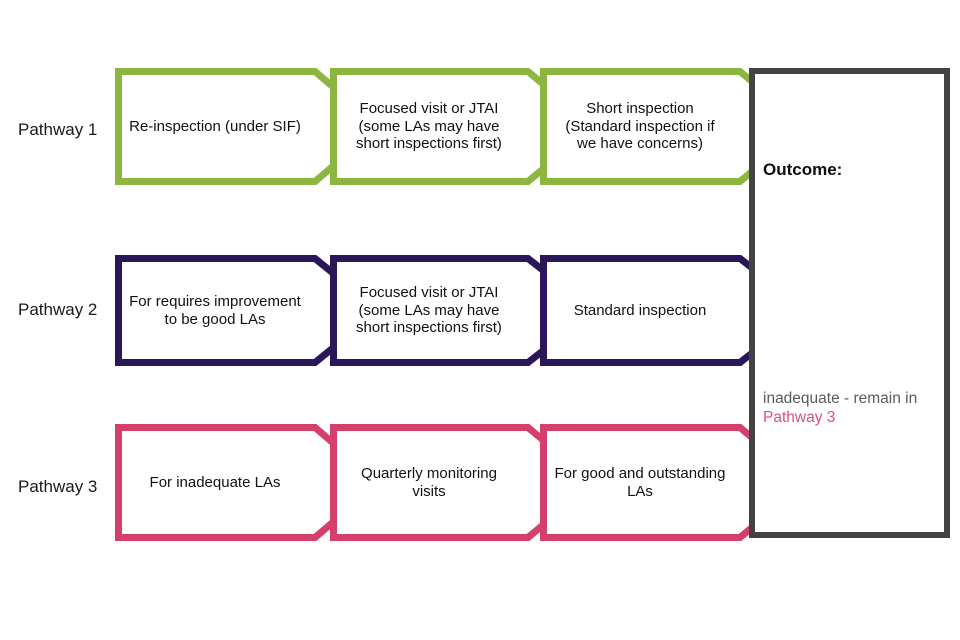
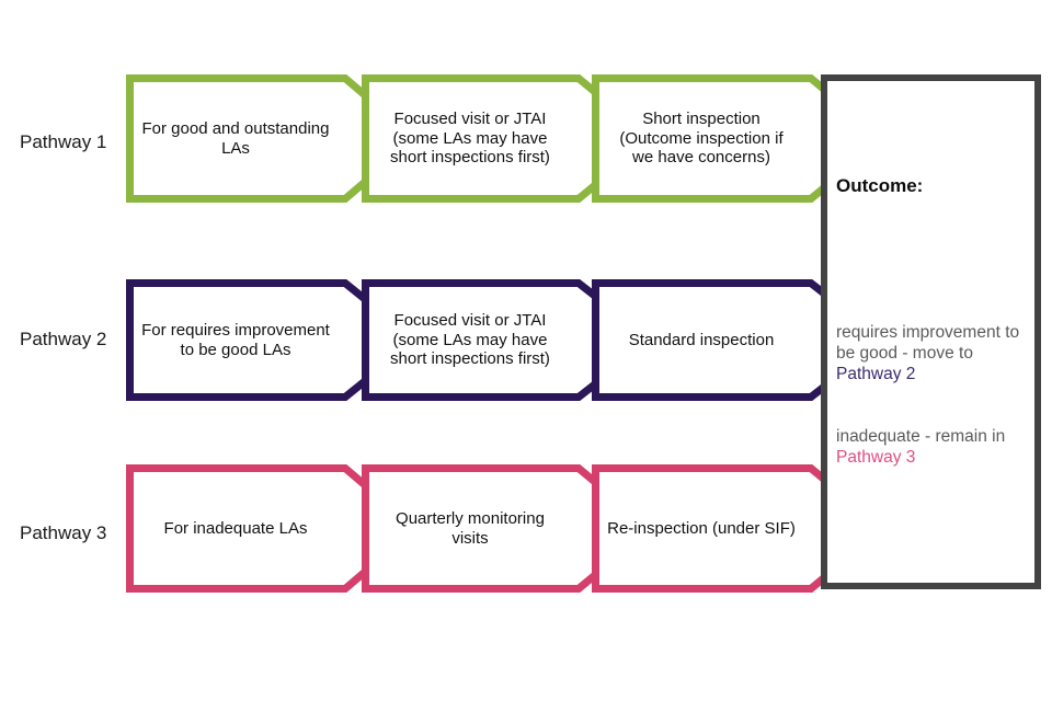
  Pathway 1
  Pathway 2
  Pathway 3
- Re-inspection (under SIF)
+ For good and outstanding LAs
  Focused visit or JTAI (some LAs may have short inspections first)
- Short inspection (Standard inspection if we have concerns)
+ Short inspection (Outcome inspection if we have concerns)
  For requires improvement to be good LAs
  Focused visit or JTAI (some LAs may have short inspections first)
  Standard inspection
  For inadequate LAs
  Quarterly monitoring visits
- For good and outstanding LAs
+ Re-inspection (under SIF)
  Outcome:
+ requires improvement to be good - move to Pathway 2
  inadequate - remain in Pathway 3
